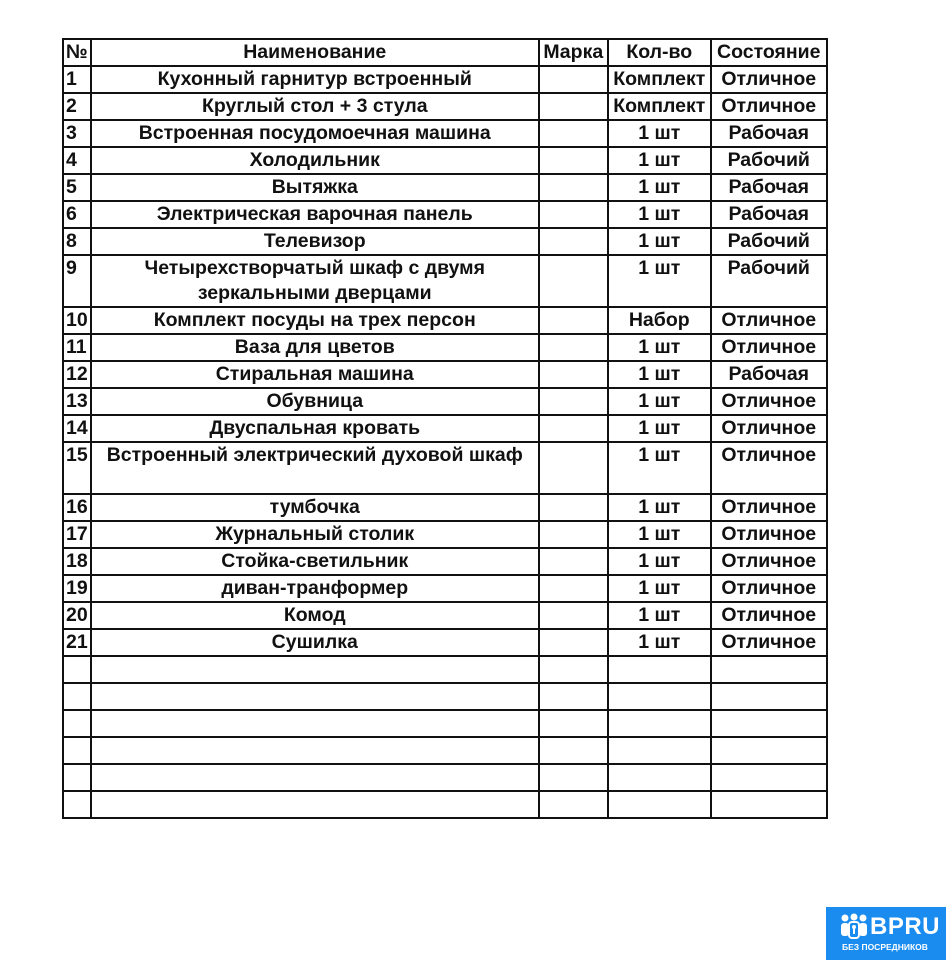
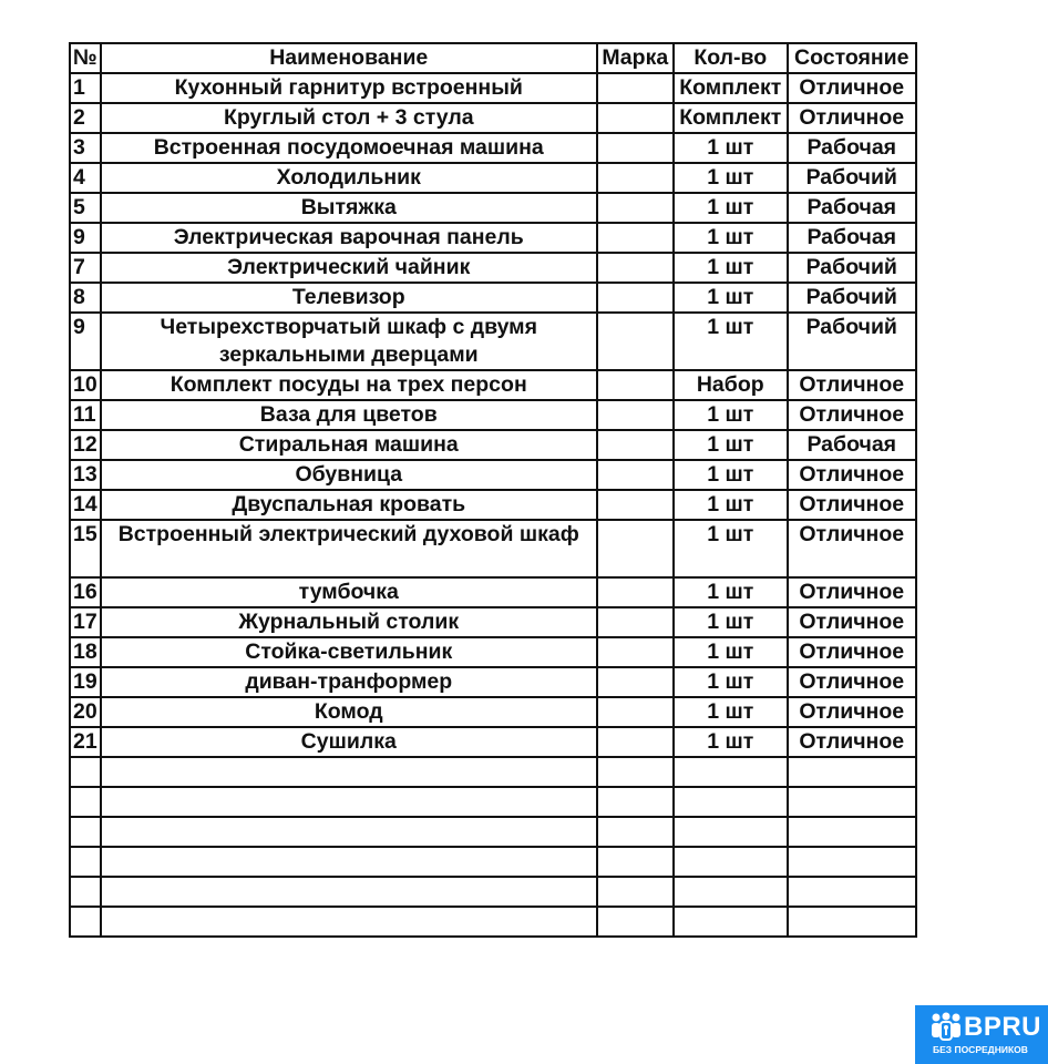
  №	Наименование	Марка	Кол-во	Состояние
  1	Кухонный гарнитур встроенный		Комплект	Отличное
  2	Круглый стол + 3 стула		Комплект	Отличное
  3	Встроенная посудомоечная машина		1 шт	Рабочая
  4	Холодильник		1 шт	Рабочий
  5	Вытяжка		1 шт	Рабочая
- 6	Электрическая варочная панель		1 шт	Рабочая
+ 9	Электрическая варочная панель		1 шт	Рабочая
+ 7	Электрический чайник		1 шт	Рабочий
  8	Телевизор		1 шт	Рабочий
  9	Четырехстворчатый шкаф с двумя зеркальными дверцами		1 шт	Рабочий
  10	Комплект посуды на трех персон		Набор	Отличное
  11	Ваза для цветов		1 шт	Отличное
  12	Стиральная машина		1 шт	Рабочая
  13	Обувница		1 шт	Отличное
  14	Двуспальная кровать		1 шт	Отличное
  15	Встроенный электрический духовой шкаф		1 шт	Отличное
  16	тумбочка		1 шт	Отличное
  17	Журнальный столик		1 шт	Отличное
  18	Стойка-светильник		1 шт	Отличное
  19	диван-транформер		1 шт	Отличное
  20	Комод		1 шт	Отличное
  21	Сушилка		1 шт	Отличное
  BPRU
  БЕЗ ПОСРЕДНИКОВ
